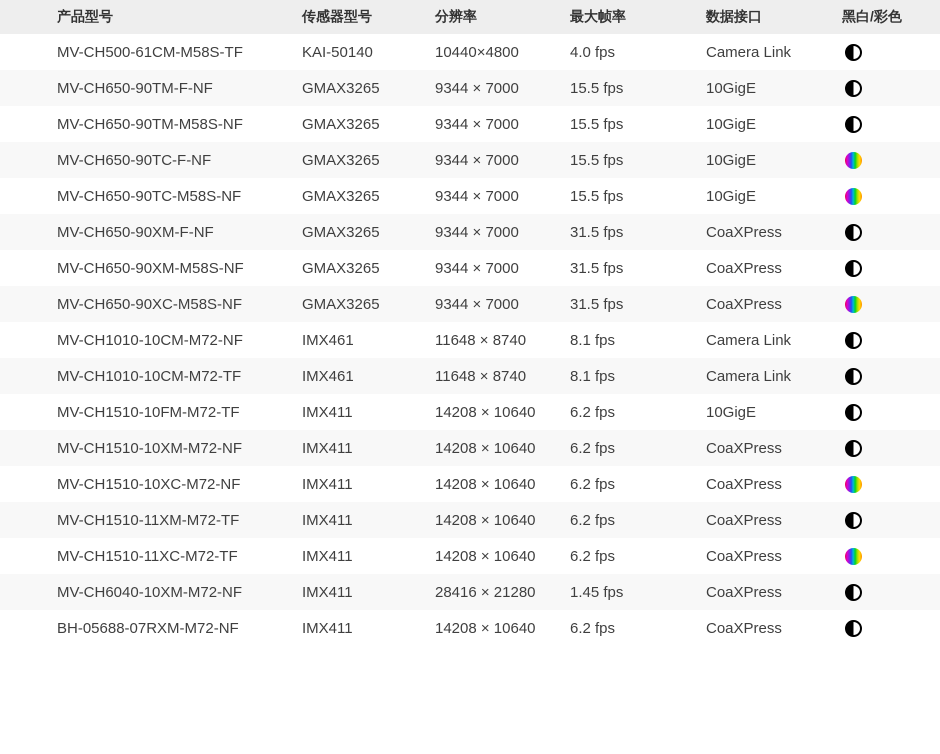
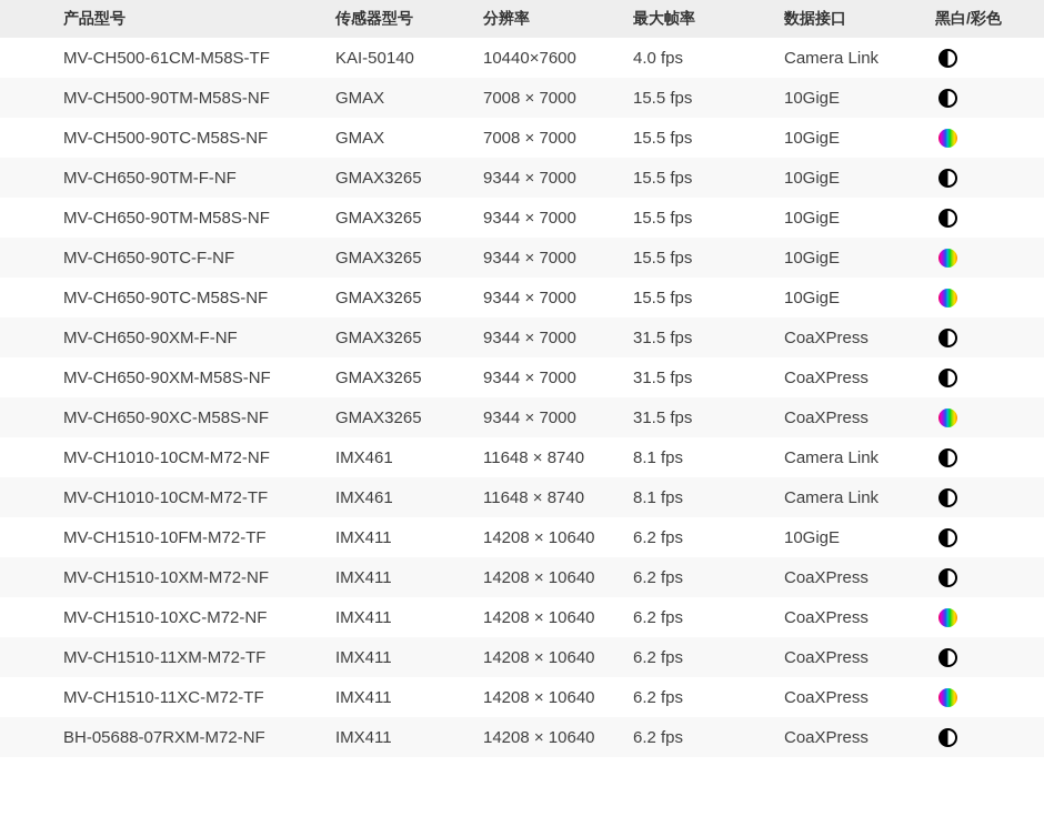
  产品型号	传感器型号	分辨率	最大帧率	数据接口	黑白/彩色
- MV-CH500-61CM-M58S-TF	KAI-50140	10440×4800	4.0 fps	Camera Link
+ MV-CH500-61CM-M58S-TF	KAI-50140	10440×7600	4.0 fps	Camera Link
+ MV-CH500-90TM-M58S-NF	GMAX	7008 × 7000	15.5 fps	10GigE
+ MV-CH500-90TC-M58S-NF	GMAX	7008 × 7000	15.5 fps	10GigE
  MV-CH650-90TM-F-NF	GMAX3265	9344 × 7000	15.5 fps	10GigE
  MV-CH650-90TM-M58S-NF	GMAX3265	9344 × 7000	15.5 fps	10GigE
  MV-CH650-90TC-F-NF	GMAX3265	9344 × 7000	15.5 fps	10GigE
  MV-CH650-90TC-M58S-NF	GMAX3265	9344 × 7000	15.5 fps	10GigE
  MV-CH650-90XM-F-NF	GMAX3265	9344 × 7000	31.5 fps	CoaXPress
  MV-CH650-90XM-M58S-NF	GMAX3265	9344 × 7000	31.5 fps	CoaXPress
  MV-CH650-90XC-M58S-NF	GMAX3265	9344 × 7000	31.5 fps	CoaXPress
  MV-CH1010-10CM-M72-NF	IMX461	11648 × 8740	8.1 fps	Camera Link
  MV-CH1010-10CM-M72-TF	IMX461	11648 × 8740	8.1 fps	Camera Link
  MV-CH1510-10FM-M72-TF	IMX411	14208 × 10640	6.2 fps	10GigE
  MV-CH1510-10XM-M72-NF	IMX411	14208 × 10640	6.2 fps	CoaXPress
  MV-CH1510-10XC-M72-NF	IMX411	14208 × 10640	6.2 fps	CoaXPress
  MV-CH1510-11XM-M72-TF	IMX411	14208 × 10640	6.2 fps	CoaXPress
  MV-CH1510-11XC-M72-TF	IMX411	14208 × 10640	6.2 fps	CoaXPress
- MV-CH6040-10XM-M72-NF	IMX411	28416 × 21280	1.45 fps	CoaXPress
  BH-05688-07RXM-M72-NF	IMX411	14208 × 10640	6.2 fps	CoaXPress
